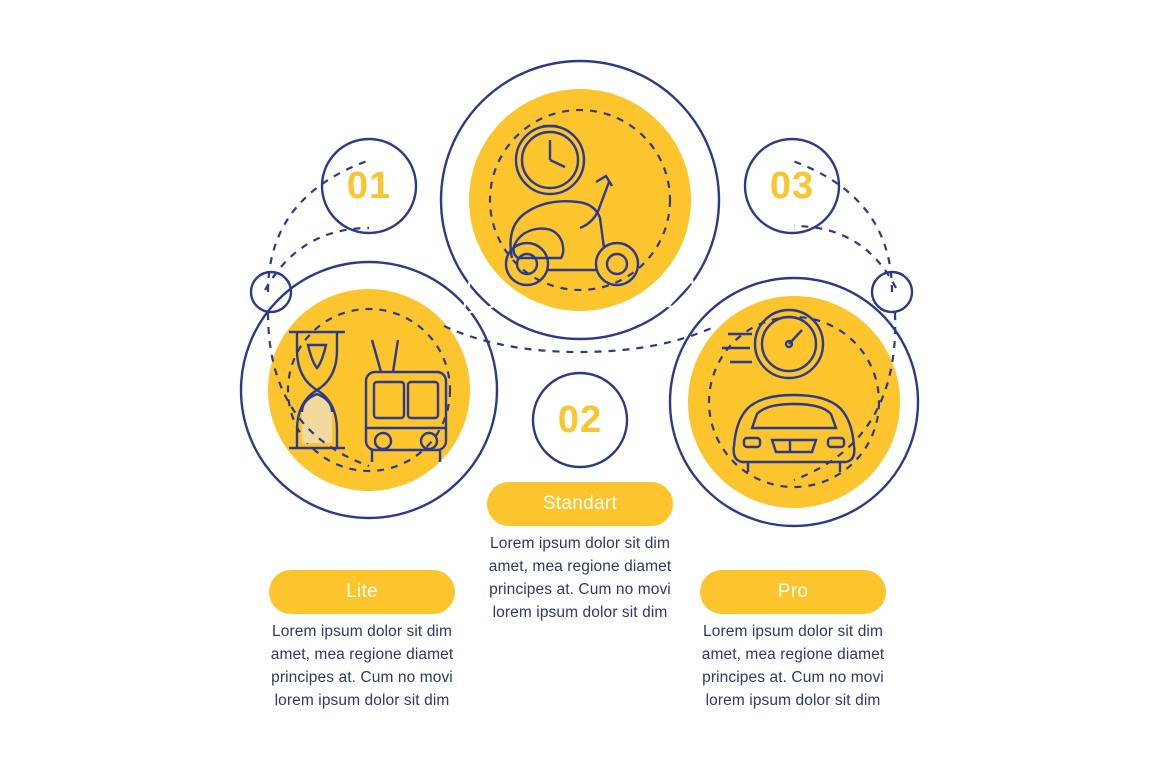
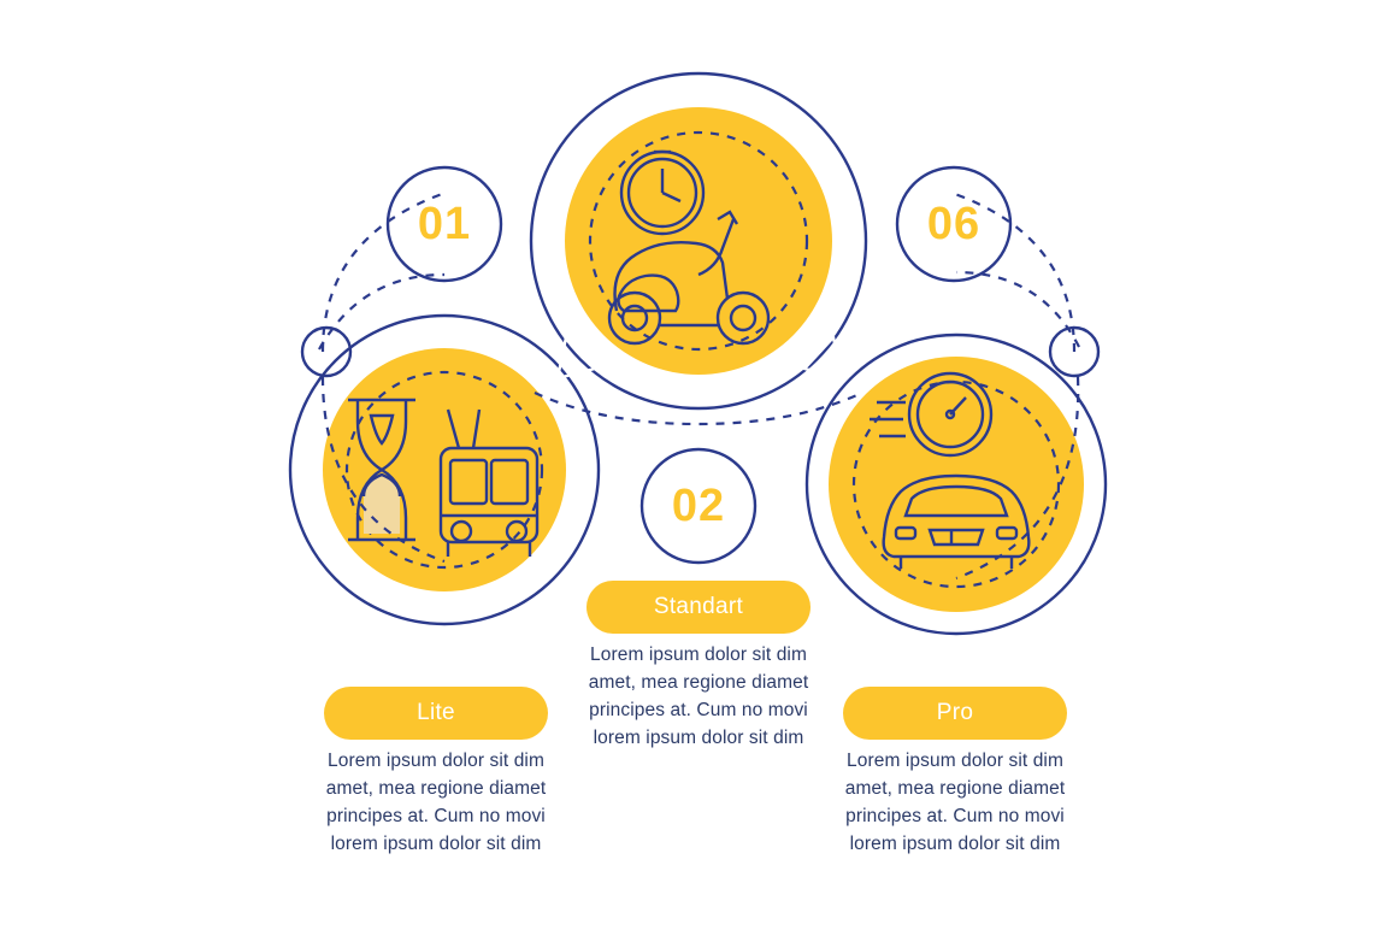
  01
  02
- 03
+ 06
  Standart
  Lite
  Pro
  Lorem ipsum dolor sit dim
  amet, mea regione diamet
  principes at. Cum no movi
  lorem ipsum dolor sit dim
  Lorem ipsum dolor sit dim
  amet, mea regione diamet
  principes at. Cum no movi
  lorem ipsum dolor sit dim
  Lorem ipsum dolor sit dim
  amet, mea regione diamet
  principes at. Cum no movi
  lorem ipsum dolor sit dim
